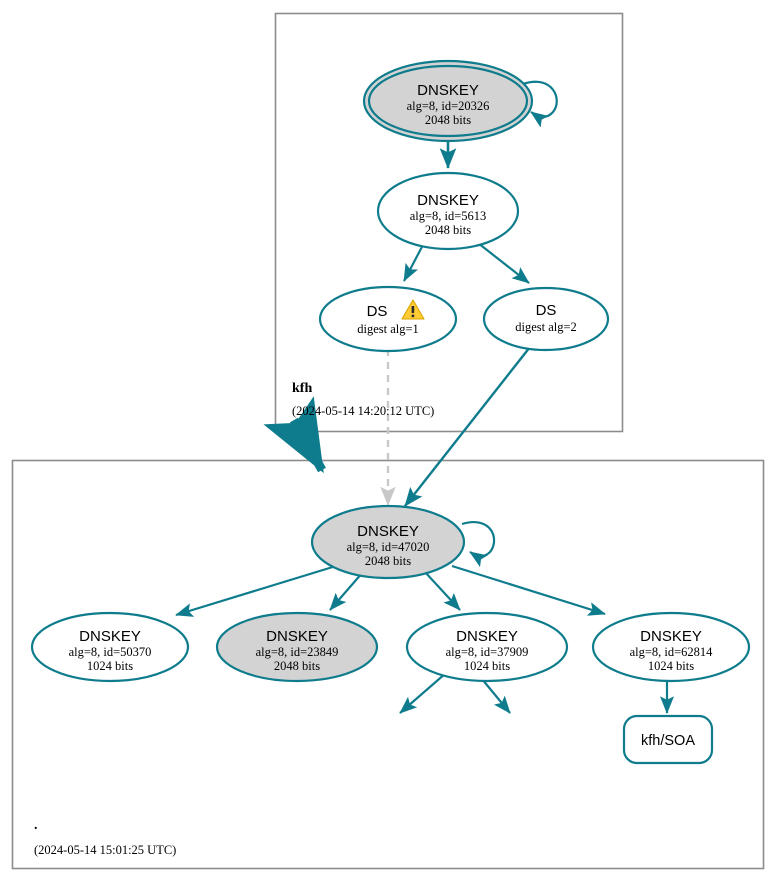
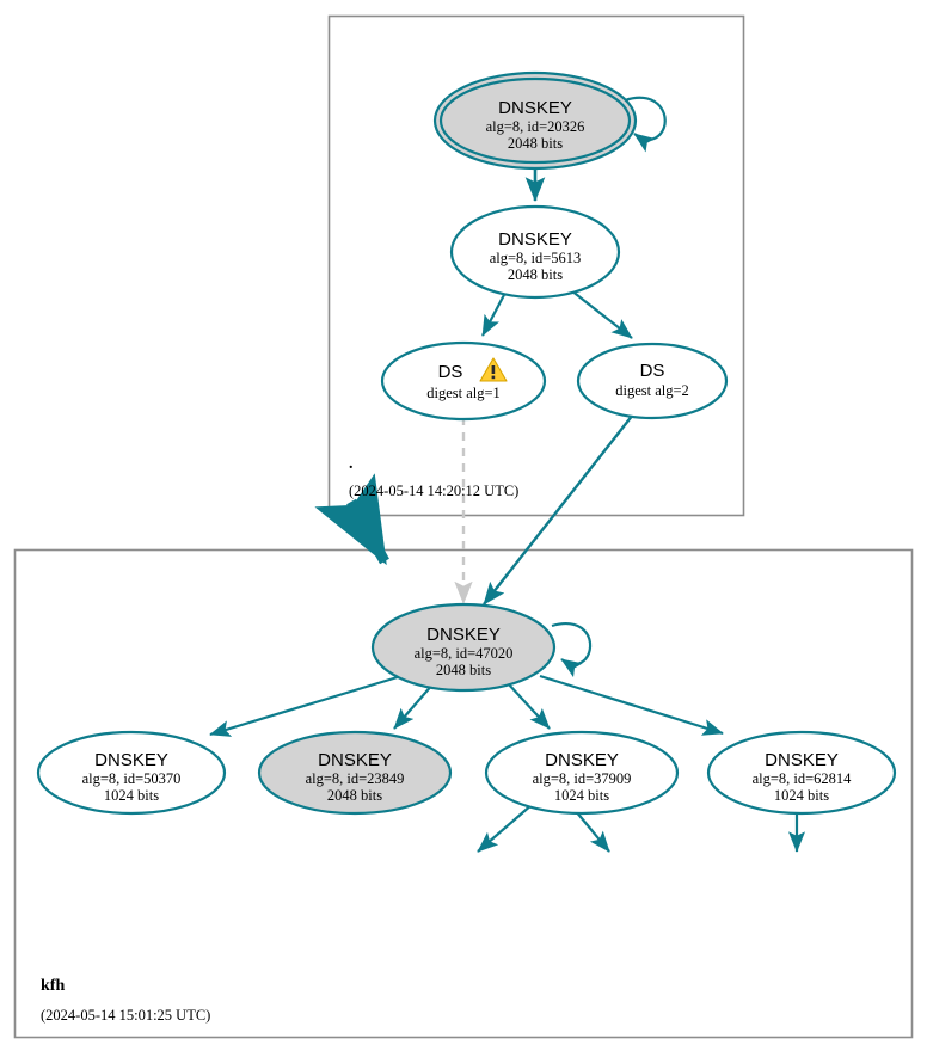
  DNSKEY
  alg=8, id=20326
  2048 bits
  DNSKEY
  alg=8, id=5613
  2048 bits
  DS
  digest alg=1
  DS
  digest alg=2
  DNSKEY
  alg=8, id=47020
  2048 bits
  DNSKEY
  alg=8, id=50370
  1024 bits
  DNSKEY
  alg=8, id=23849
  2048 bits
  DNSKEY
  alg=8, id=37909
  1024 bits
  DNSKEY
  alg=8, id=62814
  1024 bits
- kfh/SOA
- kfh
+ .
  (2024-05-14 14:20:12 UTC)
- .
+ kfh
  (2024-05-14 15:01:25 UTC)
